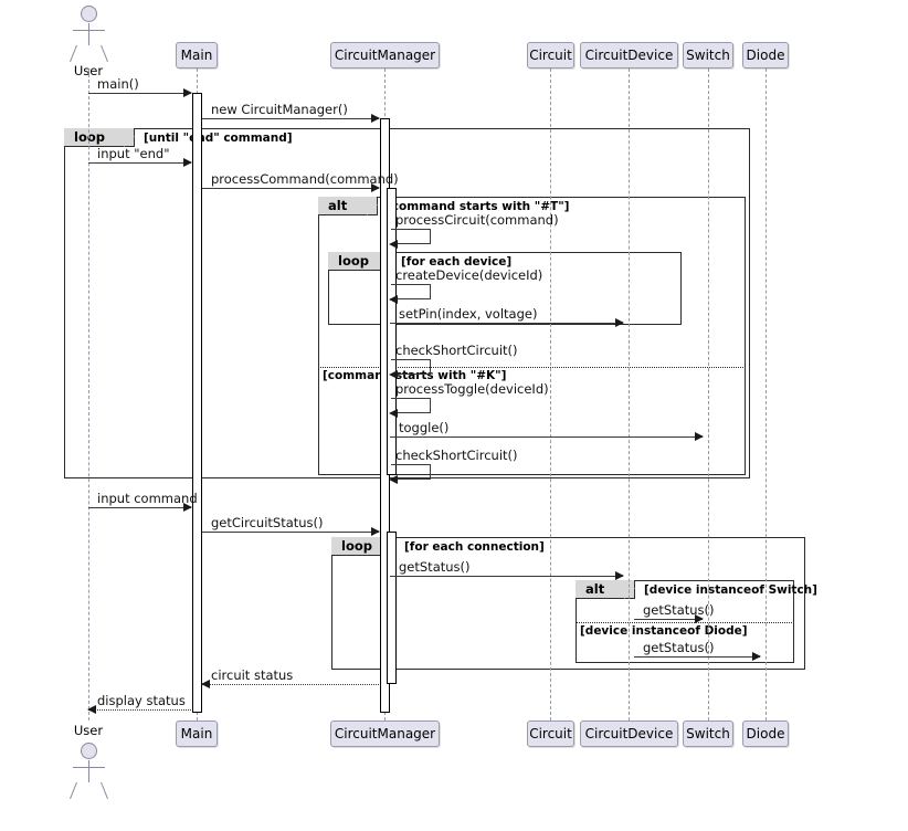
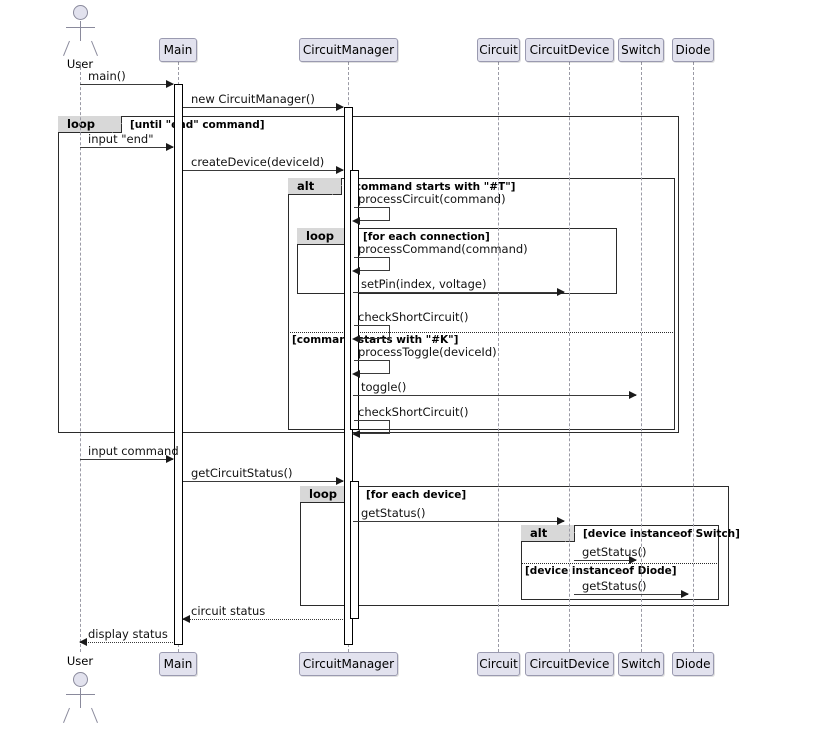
  loop
  [until "d" command]
  alt
  ommand starts with "#T"]
  [comman starts with "#K"]
  loop
- [for each device]
+ [for each connection]
  loop
- [for each connection]
+ [for each device]
  alt
  [device instanceof Switch]
  [device instanceof Diode]
  User
  User
  Main
  Main
  CircuitManager
  CircuitManager
  Circuit
  Circuit
  CircuitDevice
  CircuitDevice
  Switch
  Switch
  Diode
  Diode
  main()
  new CircuitManager()
  input "end"
- processCommand(command)
+ createDevice(deviceId)
  processCircuit(command)
- createDevice(deviceId)
+ processCommand(command)
  setPin(index, voltage)
  checkShortCircuit()
  processToggle(deviceId)
  toggle()
  checkShortCircuit()
  input command
  getCircuitStatus()
  getStatus()
  getStatus()
  getStatus()
  circuit status
  display status
